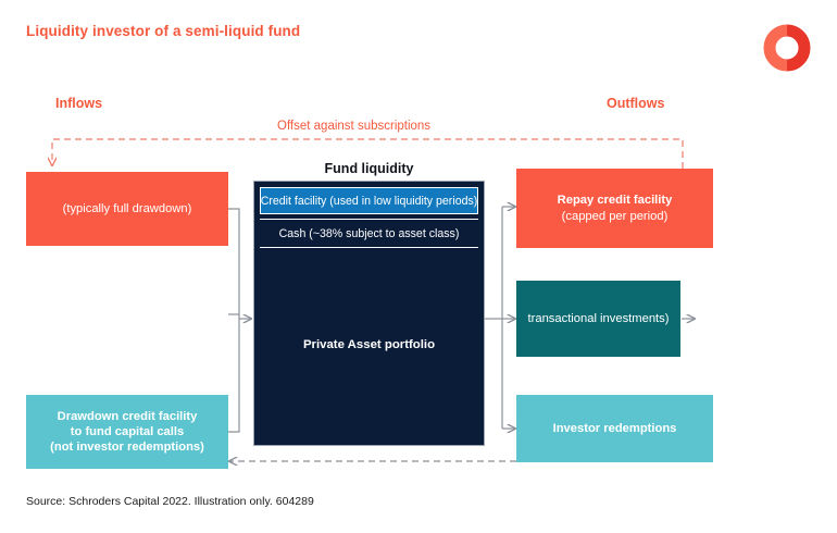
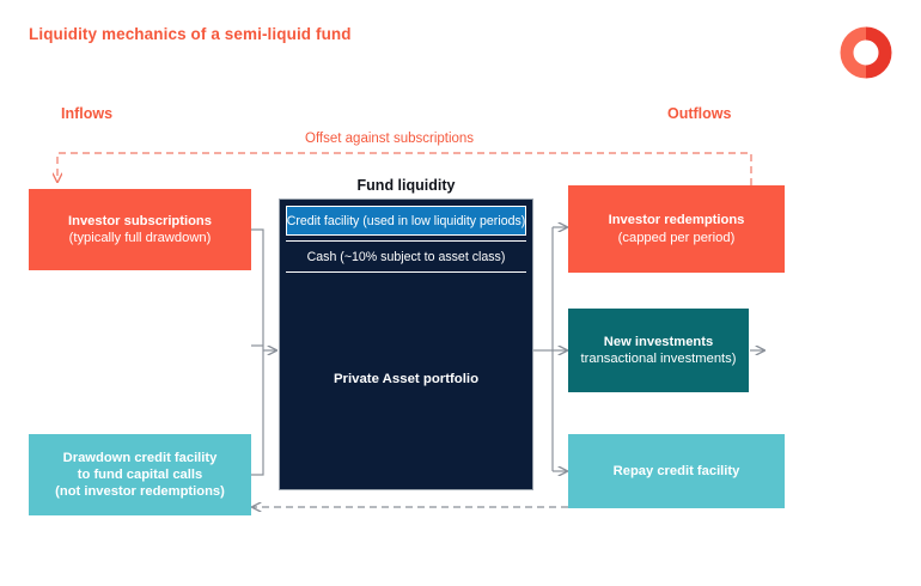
- Liquidity investor of a semi-liquid fund
+ Liquidity mechanics of a semi-liquid fund
  Inflows
  Outflows
  Offset against subscriptions
  Fund liquidity
+ Investor subscriptions
  (typically full drawdown)
  Drawdown credit facility
  to fund capital calls
  (not investor redemptions)
  Credit facility (used in low liquidity periods)
- Cash (~38% subject to asset class)
+ Cash (~10% subject to asset class)
  Private Asset portfolio
- Repay credit facility
+ Investor redemptions
  (capped per period)
+ New investments
  transactional investments)
- Investor redemptions
+ Repay credit facility
- Source: Schroders Capital 2022. Illustration only. 604289
